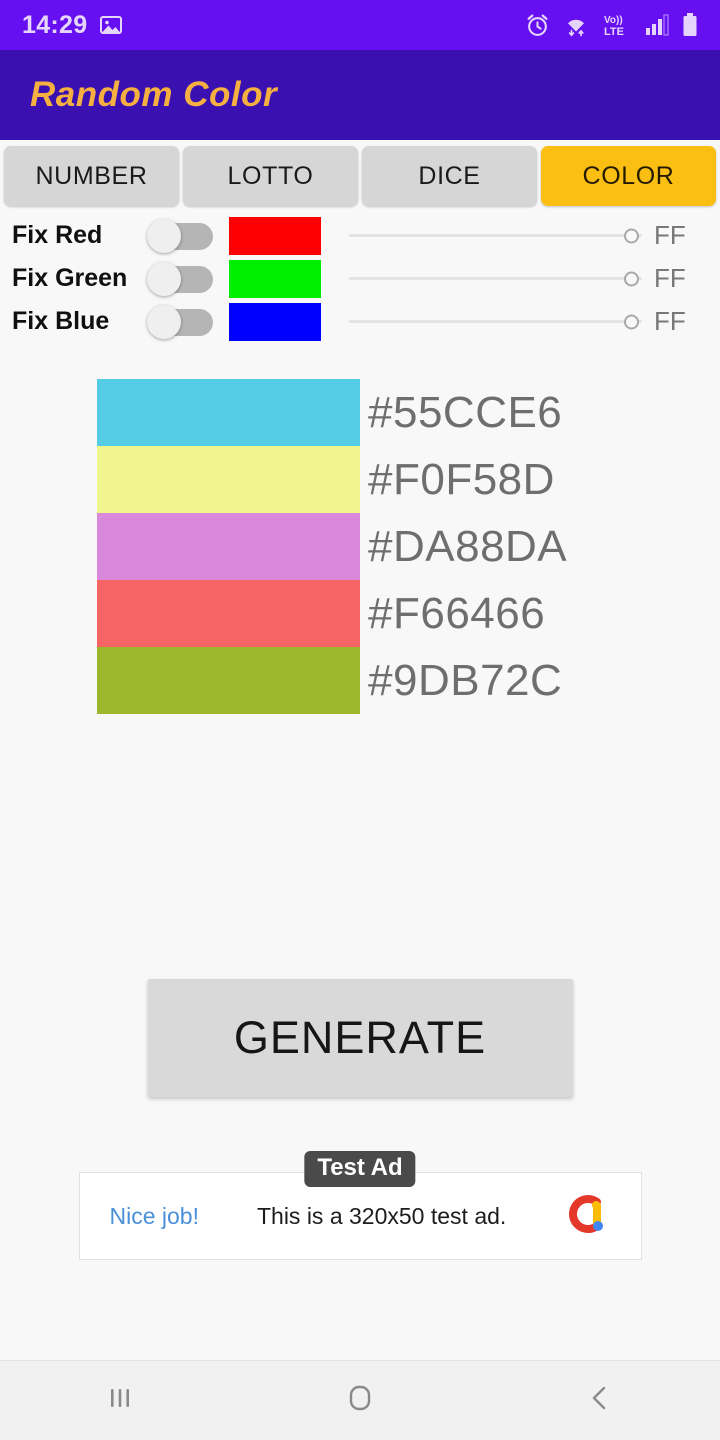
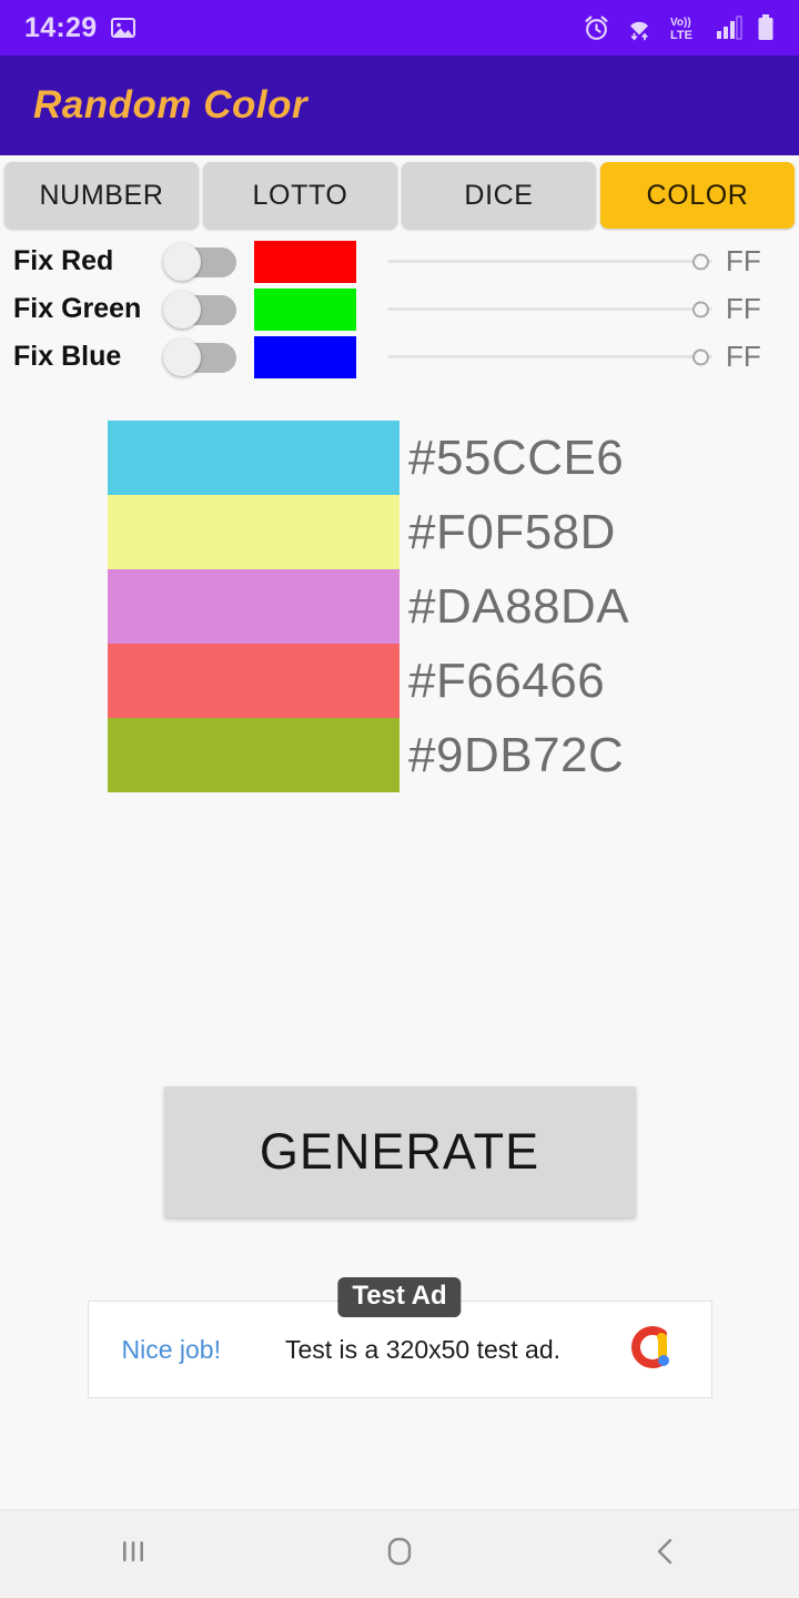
  14:29
  Vo))
  LTE
  Random Color
  NUMBER
  LOTTO
  DICE
  COLOR
  Fix Red
  FF
  Fix Green
  FF
  Fix Blue
  FF
  #55CCE6
  #F0F58D
  #DA88DA
  #F66466
  #9DB72C
  GENERATE
  Nice job!
- This is a 320x50 test ad.
+ Test is a 320x50 test ad.
  Test Ad
